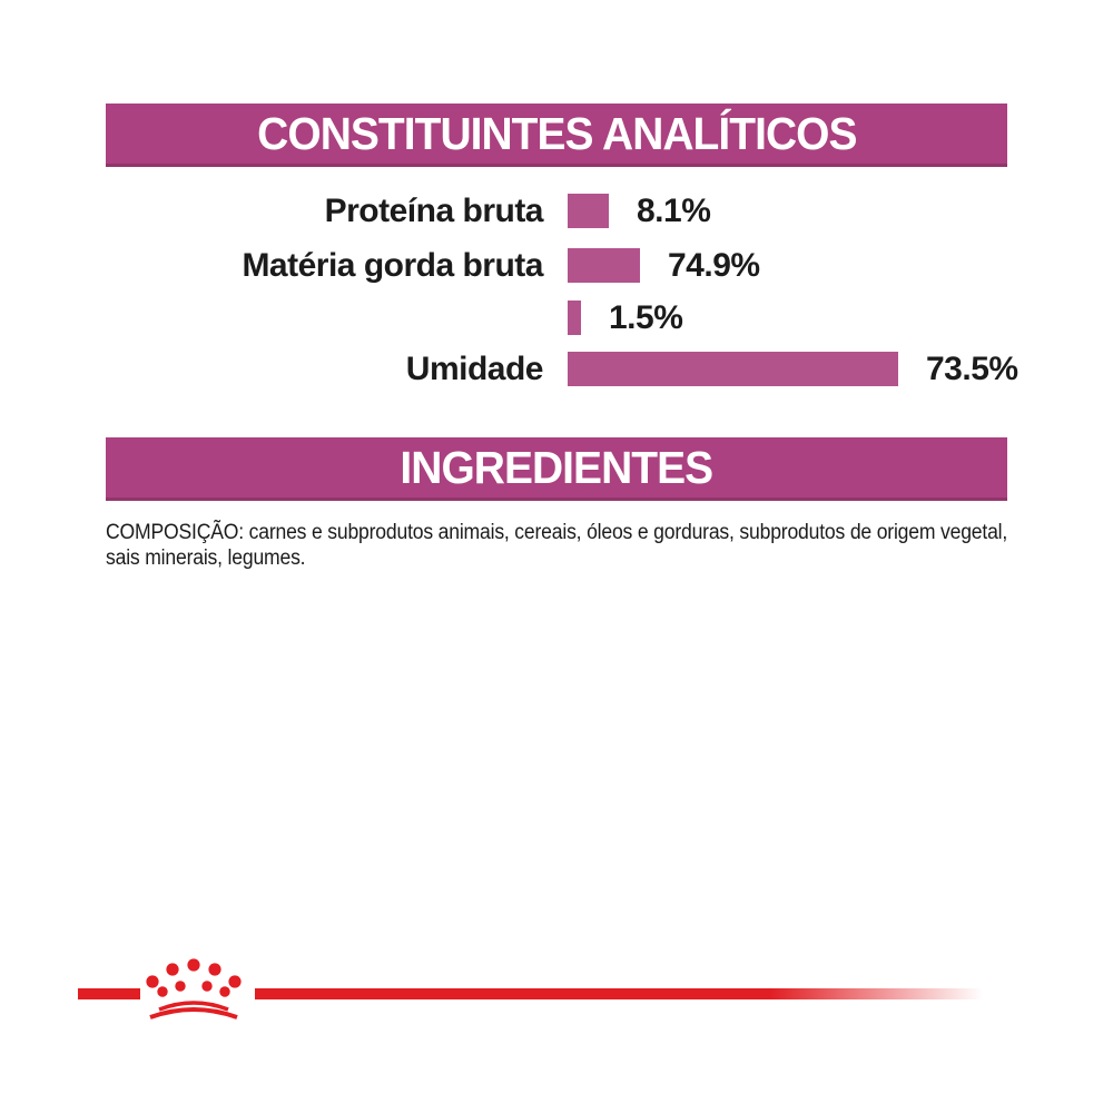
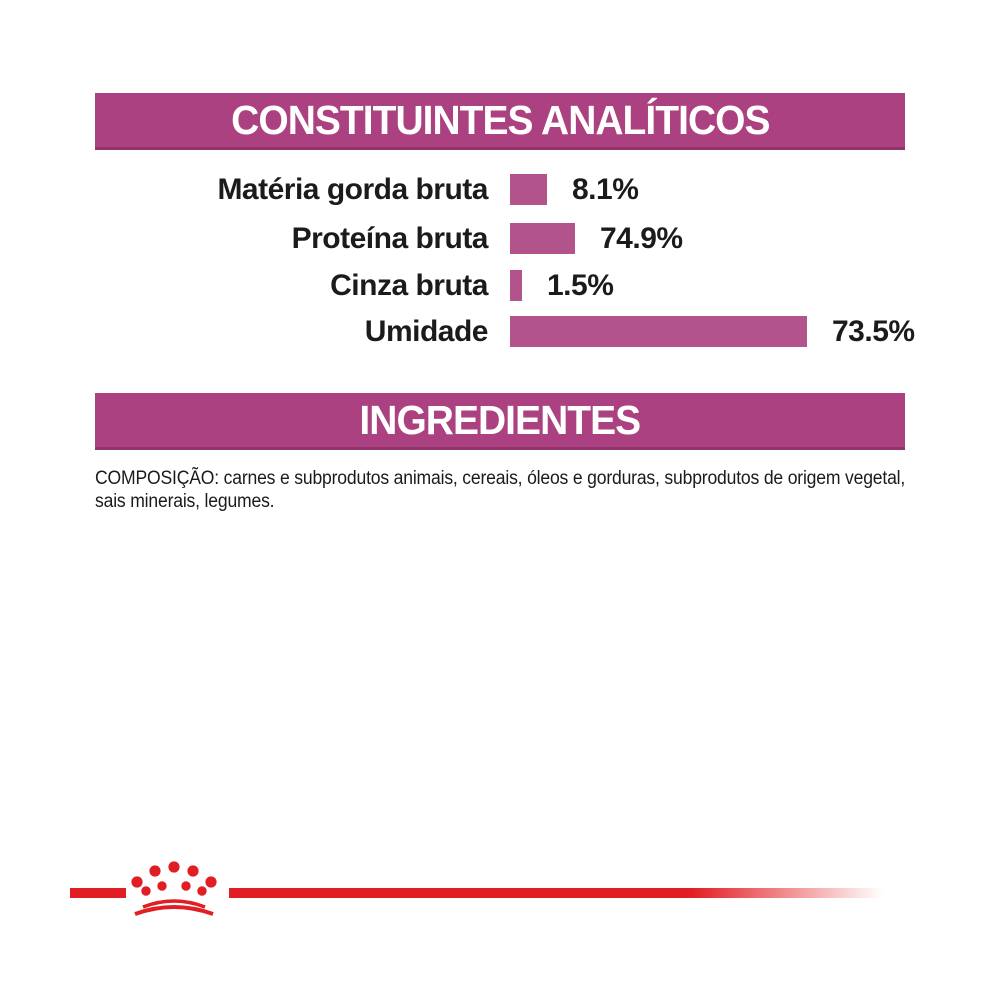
  CONSTITUINTES ANALÍTICOS
- Proteína bruta
+ Matéria gorda bruta
  8.1%
- Matéria gorda bruta
+ Proteína bruta
  74.9%
+ Cinza bruta
  1.5%
  Umidade
  73.5%
  INGREDIENTES
  COMPOSIÇÃO: carnes e subprodutos animais, cereais, óleos e gorduras, subprodutos de origem vegetal, sais minerais, legumes.
